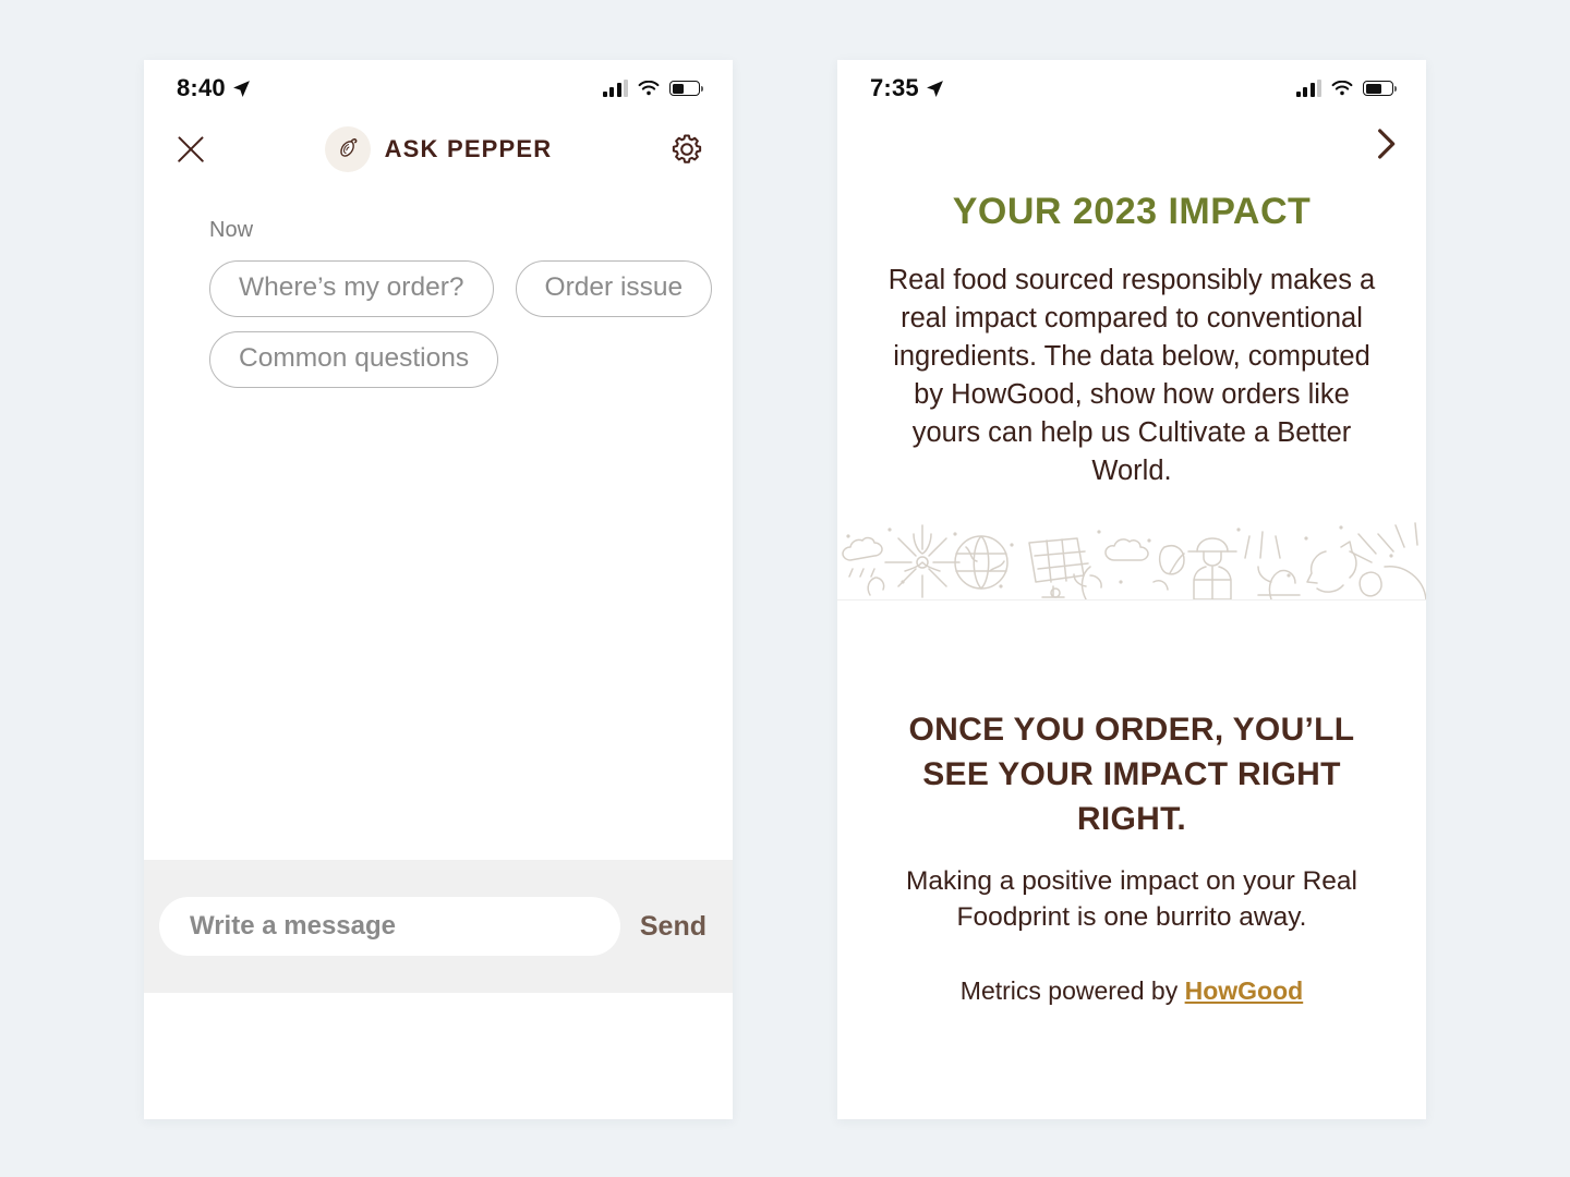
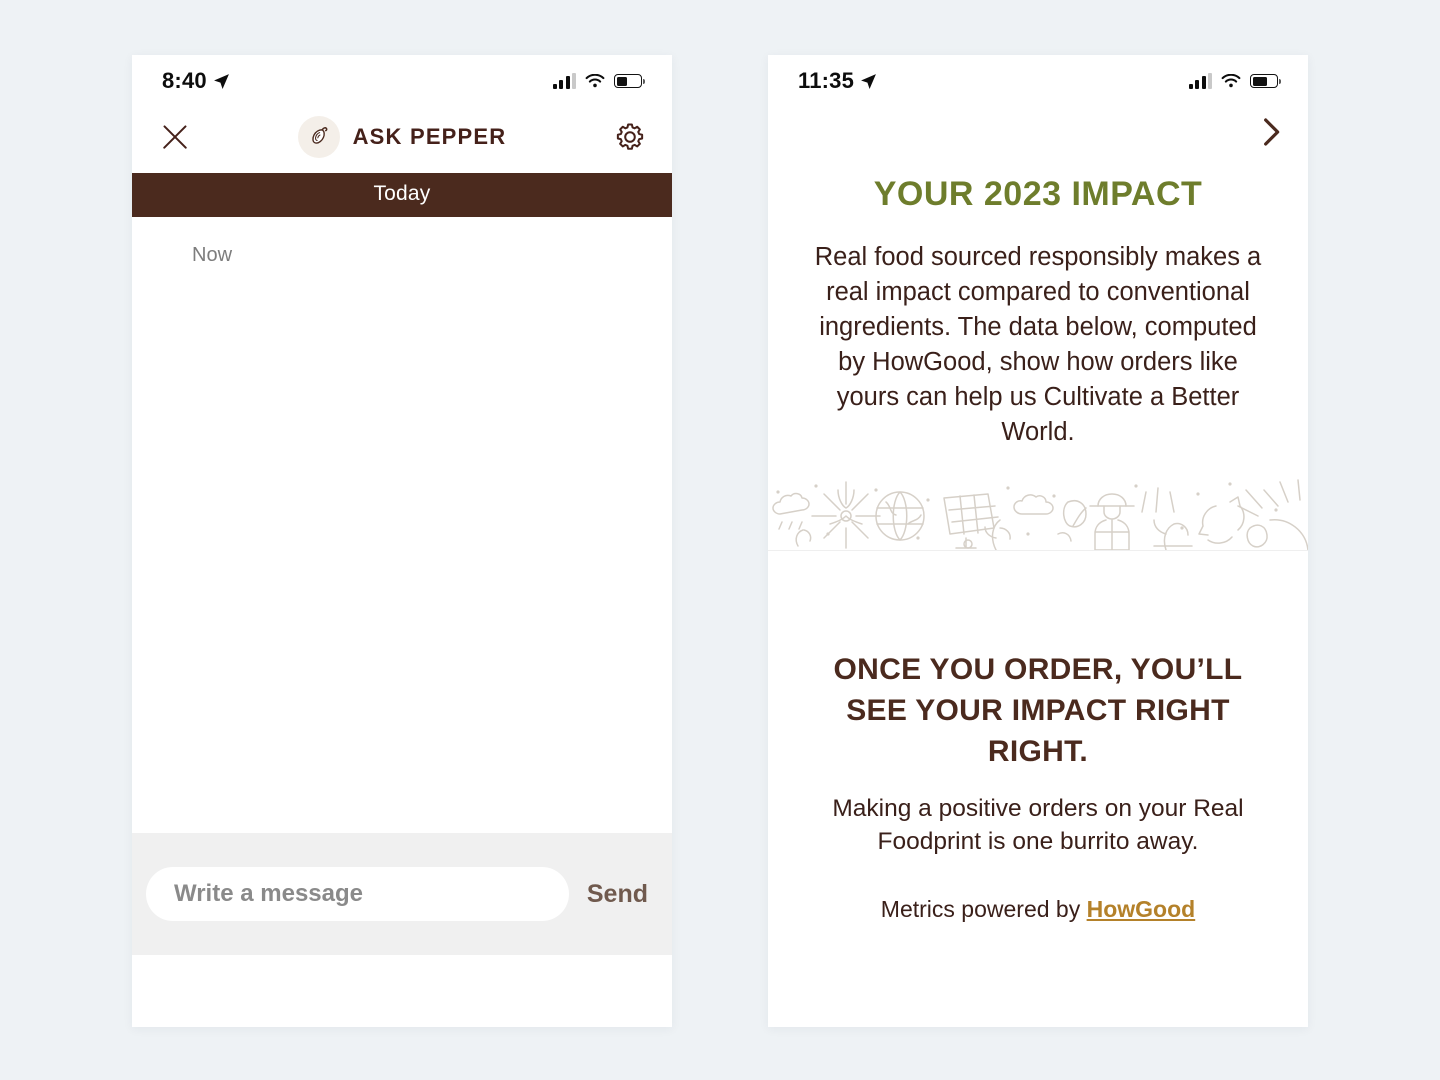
  8:40
  ASK PEPPER
+ Today
  Now
- Where’s my order?
- Order issue
- Common questions
  Write a message
  Send
- 7:35
+ 11:35
  YOUR 2023 IMPACT
  Real food sourced responsibly makes a real impact compared to conventional ingredients. The data below, computed by HowGood, show how orders like yours can help us Cultivate a Better World.
  ONCE YOU ORDER, YOU’LL SEE YOUR IMPACT RIGHT RIGHT.
- Making a positive impact on your Real Foodprint is one burrito away.
+ Making a positive orders on your Real Foodprint is one burrito away.
  Metrics powered by HowGood
